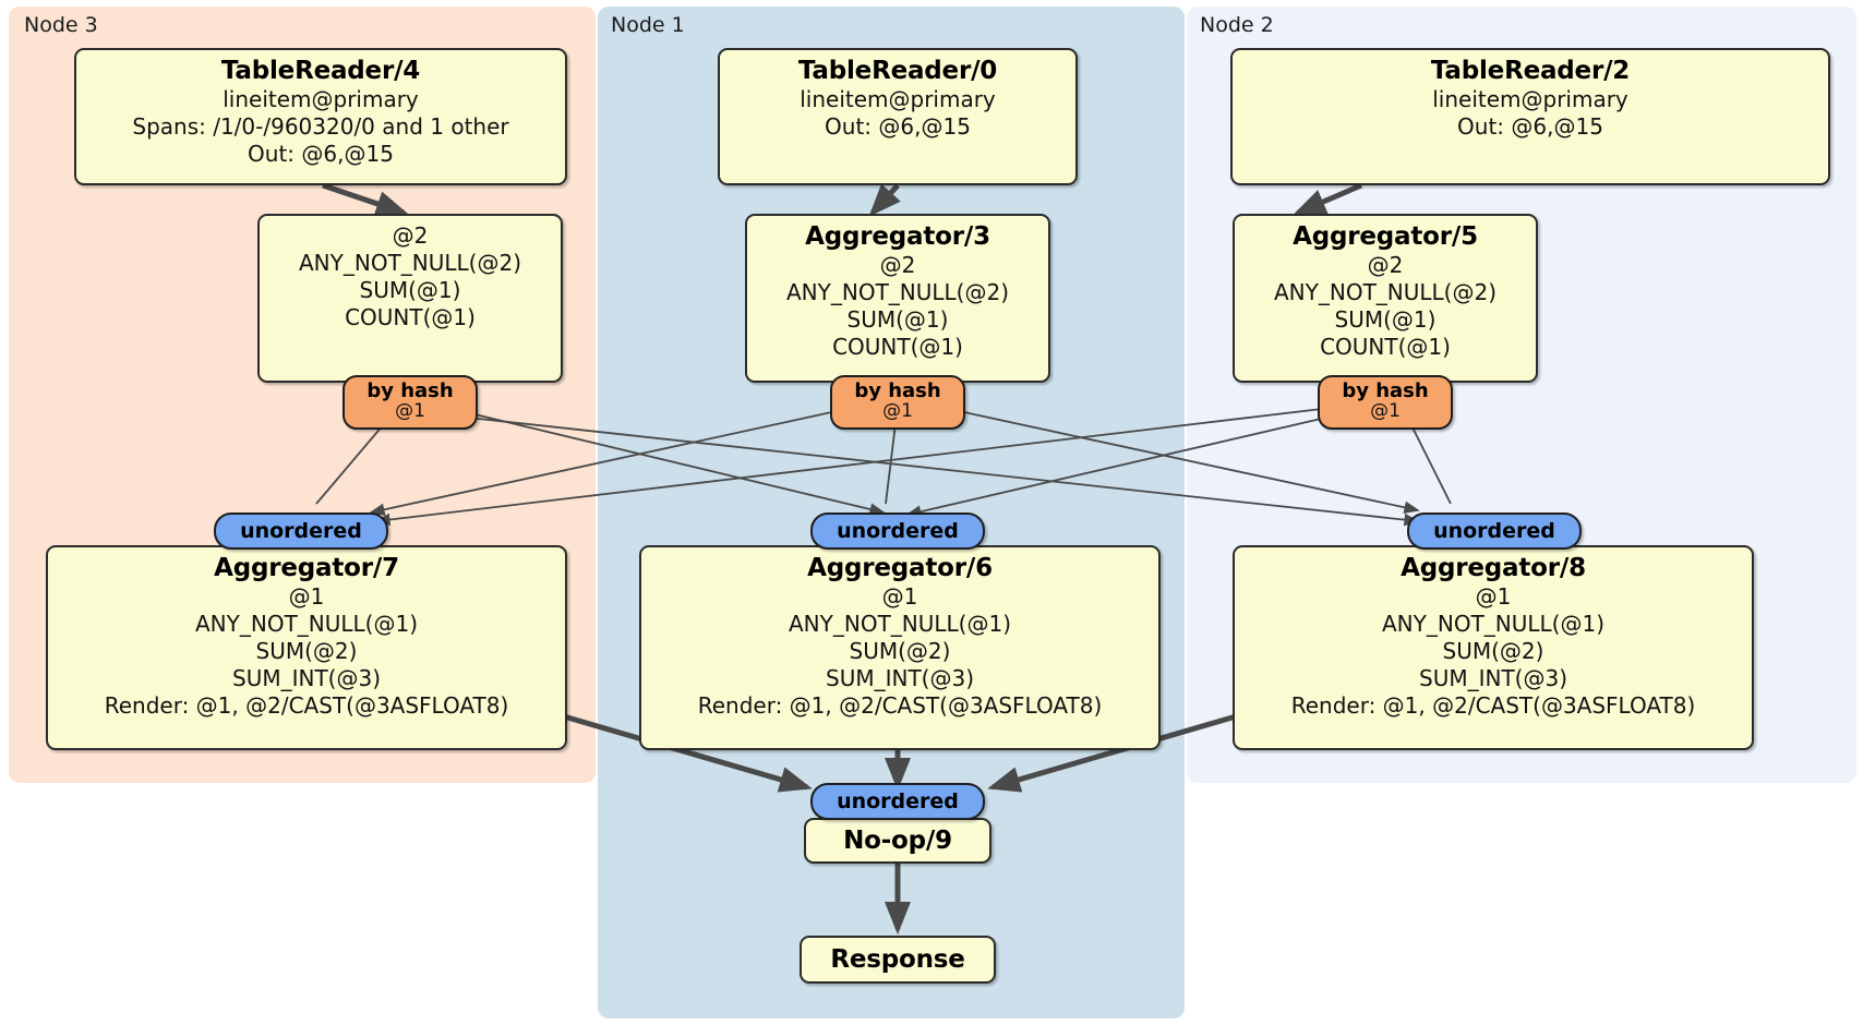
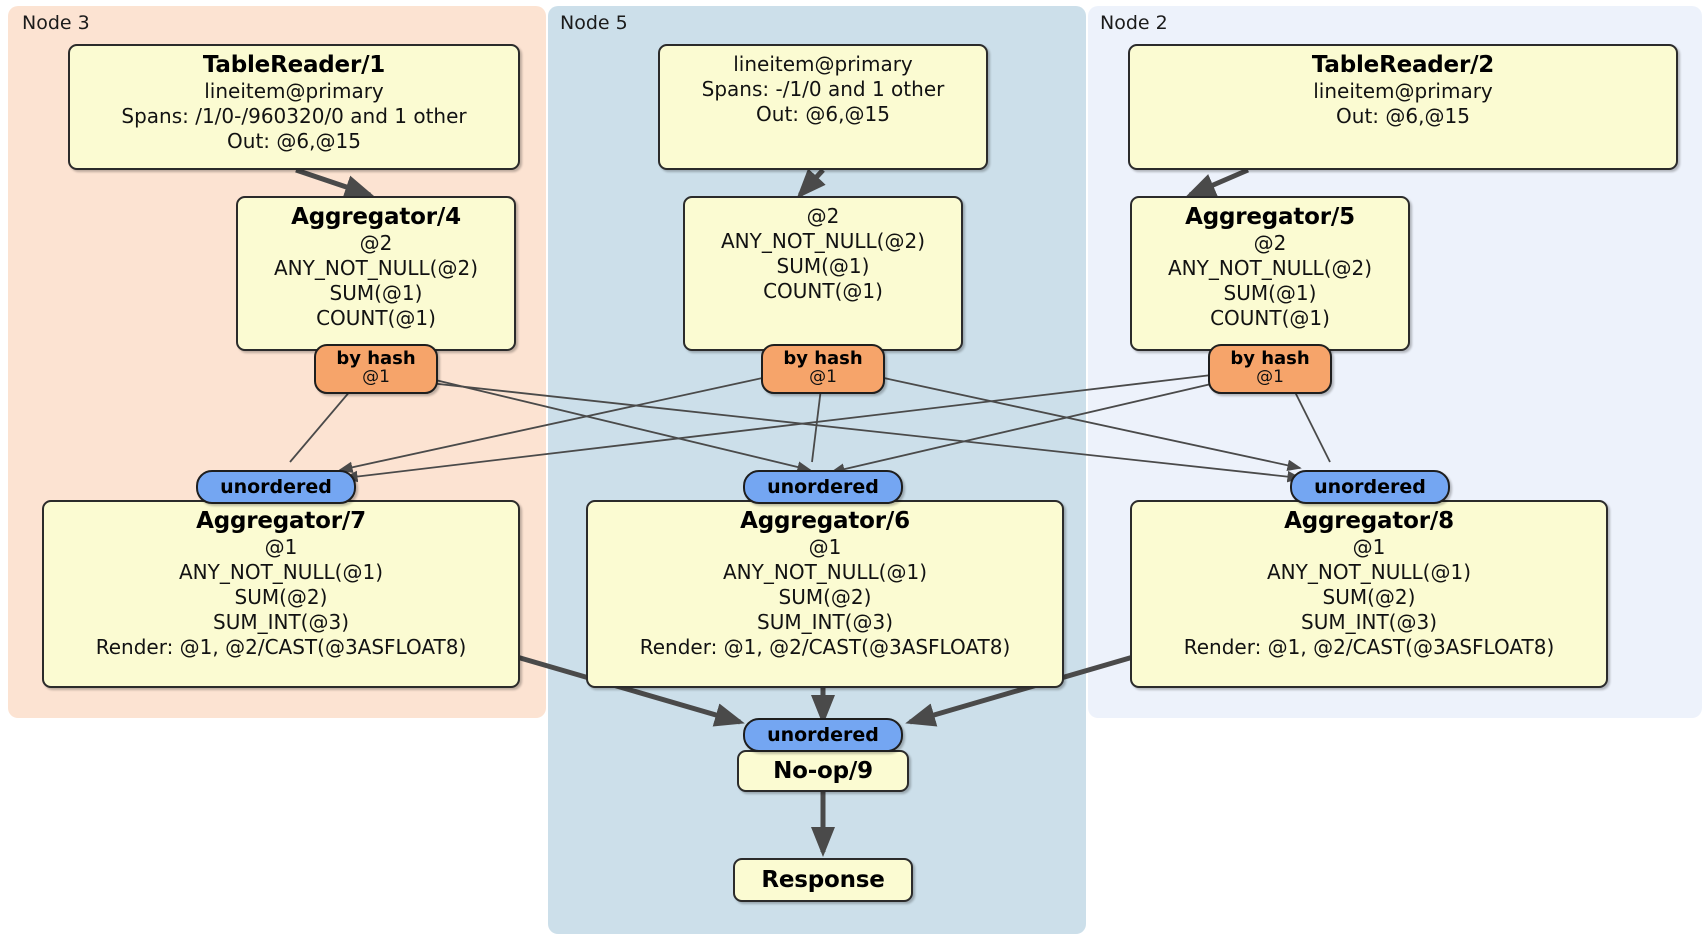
  Node 3
- Node 1
+ Node 5
  Node 2
- TableReader/4
+ TableReader/1
  lineitem@primary
  Spans: /1/0-/960320/0 and 1 other
  Out: @6,@15
- TableReader/0
  lineitem@primary
+ Spans: -/1/0 and 1 other
  Out: @6,@15
  TableReader/2
  lineitem@primary
  Out: @6,@15
+ Aggregator/4
  @2
  ANY_NOT_NULL(@2)
  SUM(@1)
  COUNT(@1)
- Aggregator/3
  @2
  ANY_NOT_NULL(@2)
  SUM(@1)
  COUNT(@1)
  Aggregator/5
  @2
  ANY_NOT_NULL(@2)
  SUM(@1)
  COUNT(@1)
  by hash
  @1
  by hash
  @1
  by hash
  @1
  unordered
  unordered
  unordered
  Aggregator/7
  @1
  ANY_NOT_NULL(@1)
  SUM(@2)
  SUM_INT(@3)
  Render: @1, @2/CAST(@3ASFLOAT8)
  Aggregator/6
  @1
  ANY_NOT_NULL(@1)
  SUM(@2)
  SUM_INT(@3)
  Render: @1, @2/CAST(@3ASFLOAT8)
  Aggregator/8
  @1
  ANY_NOT_NULL(@1)
  SUM(@2)
  SUM_INT(@3)
  Render: @1, @2/CAST(@3ASFLOAT8)
  unordered
  No-op/9
  Response
